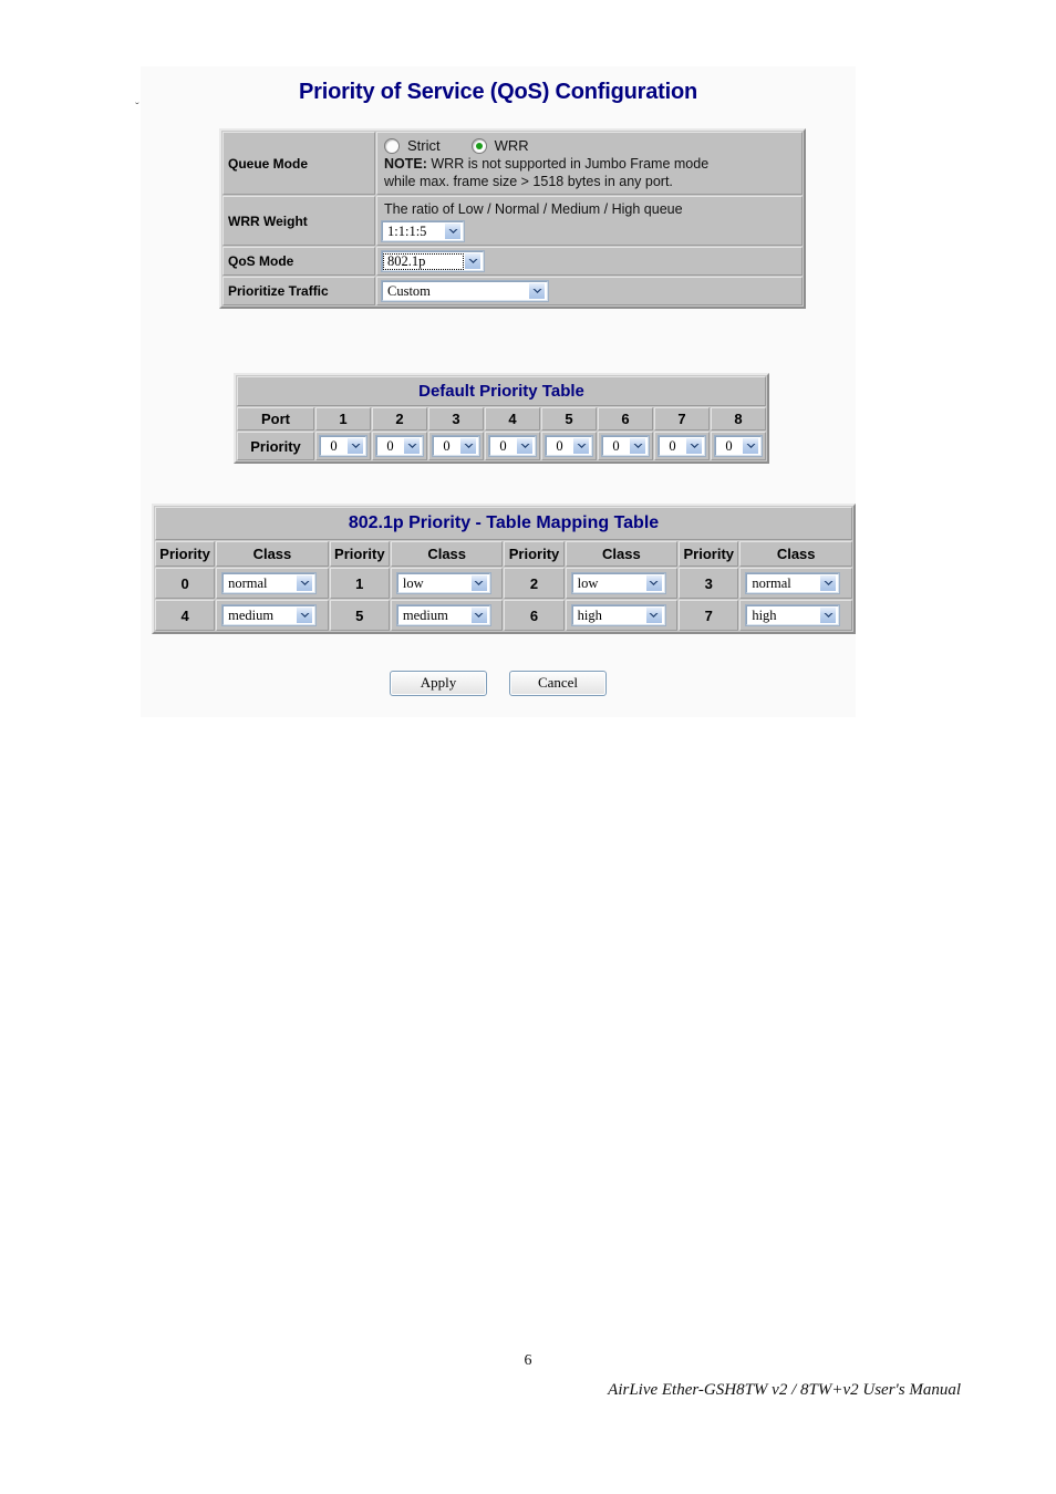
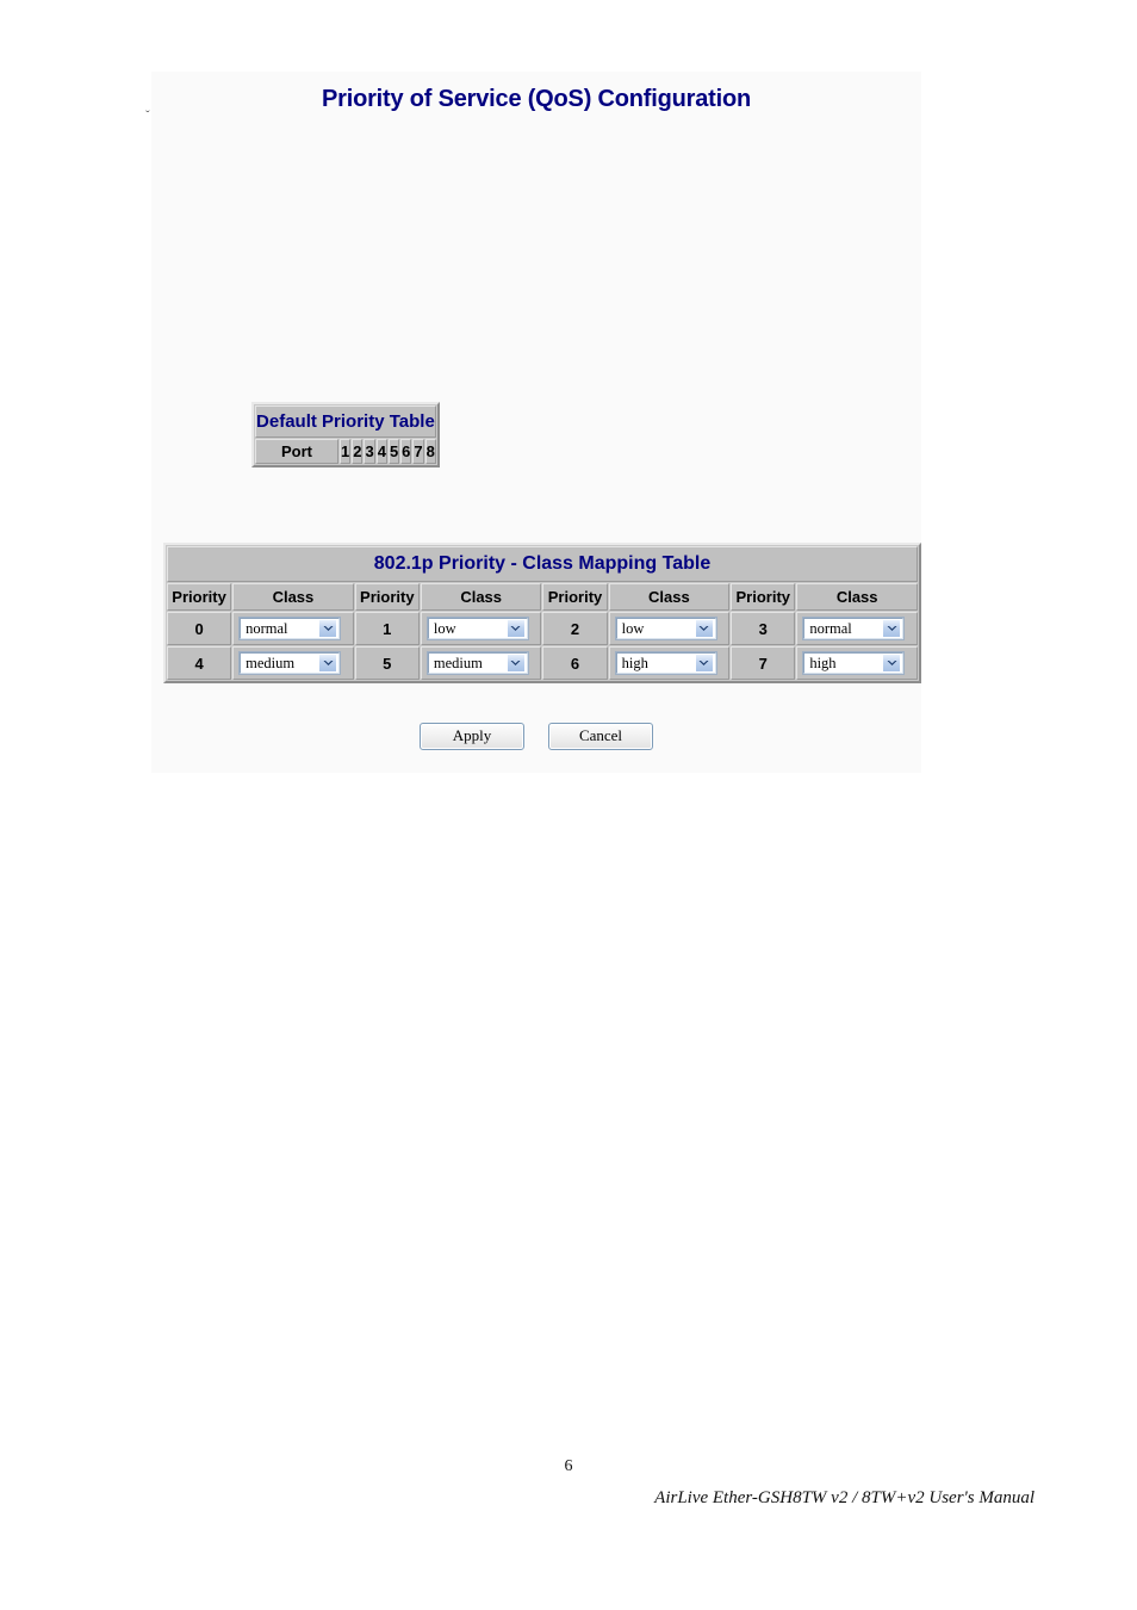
  ˇ
  Priority of Service (QoS) Configuration
- Queue Mode	Strict WRR NOTE: WRR is not supported in Jumbo Frame mode while max. frame size > 1518 bytes in any port.
- WRR Weight	The ratio of Low / Normal / Medium / High queue 1:1:1:5
- QoS Mode	802.1p
- Prioritize Traffic	Custom
  Default Priority Table
  Port	1	2	3	4	5	6	7	8
- Priority	0	0	0	0	0	0	0	0
- 802.1p Priority - Table Mapping Table
+ 802.1p Priority - Class Mapping Table
  Priority	Class	Priority	Class	Priority	Class	Priority	Class
  0	normal	1	low	2	low	3	normal
  4	medium	5	medium	6	high	7	high
  Apply
  Cancel
  6
  AirLive Ether-GSH8TW v2 / 8TW+v2 User's Manual
